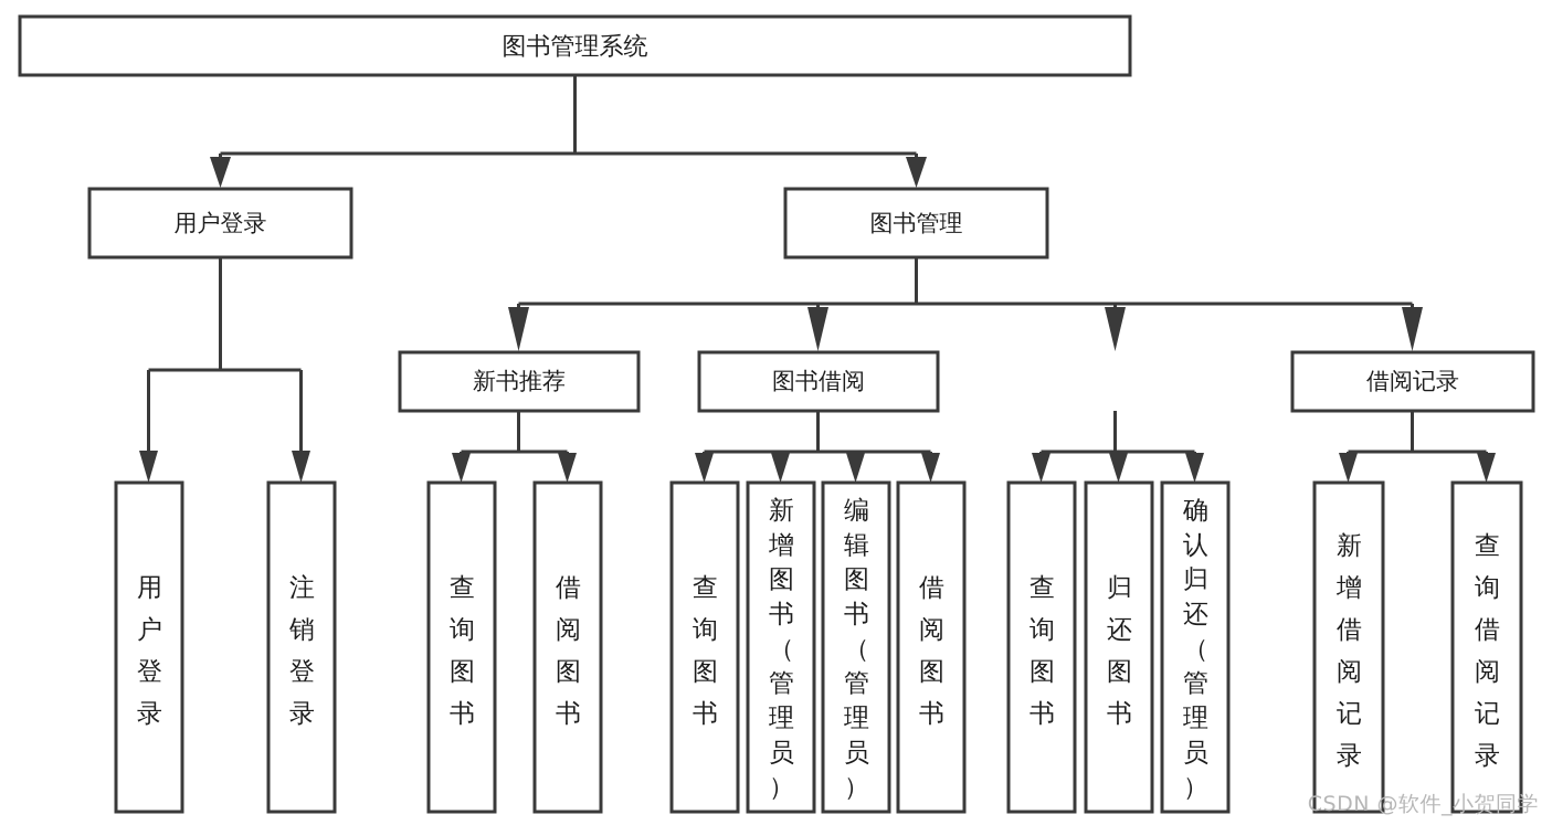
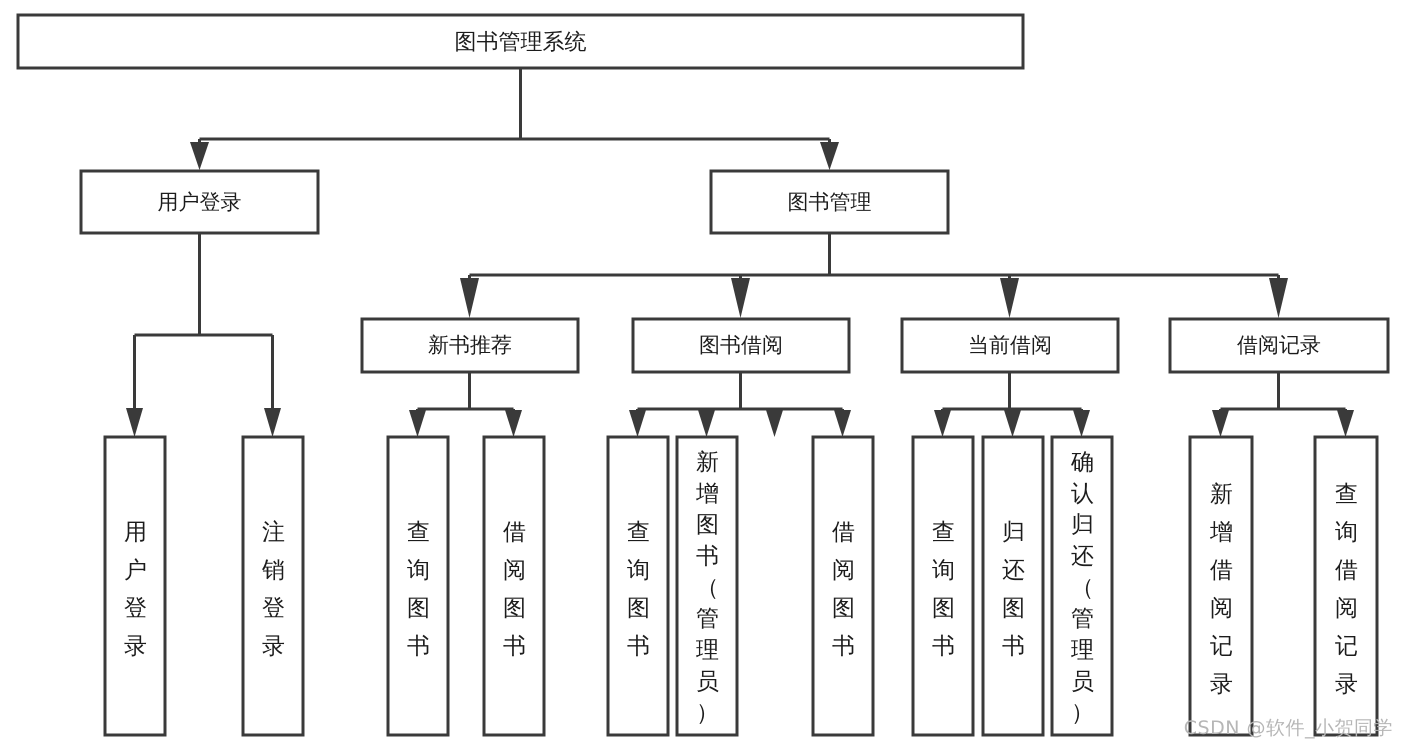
  图书管理系统
  用户登录
  图书管理
  新书推荐
  图书借阅
+ 当前借阅
  借阅记录
  用户登录
  注销登录
  查询图书
  借阅图书
  查询图书
  新增图书（管理员）
- 编辑图书（管理员）
  借阅图书
  查询图书
  归还图书
  确认归还（管理员）
  新增借阅记录
  查询借阅记录
  CSDN @软件_小贺同学
